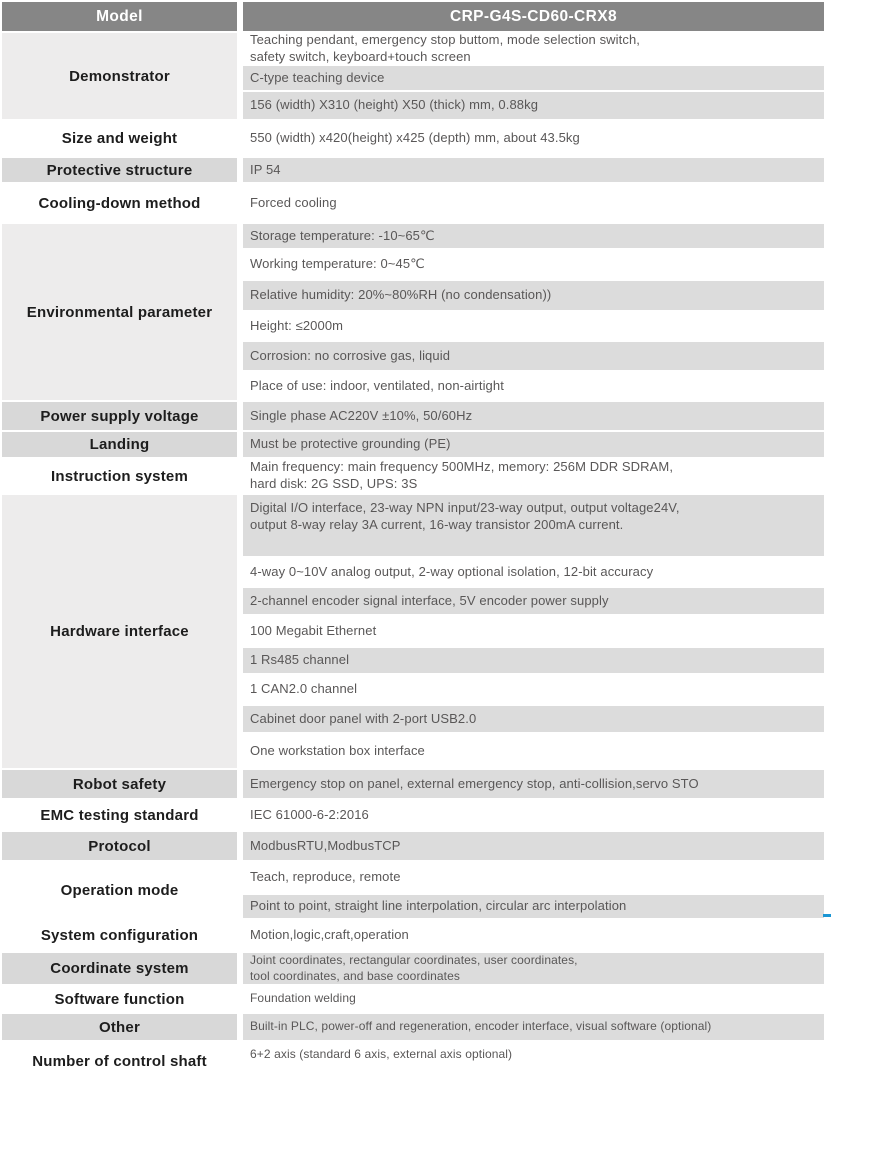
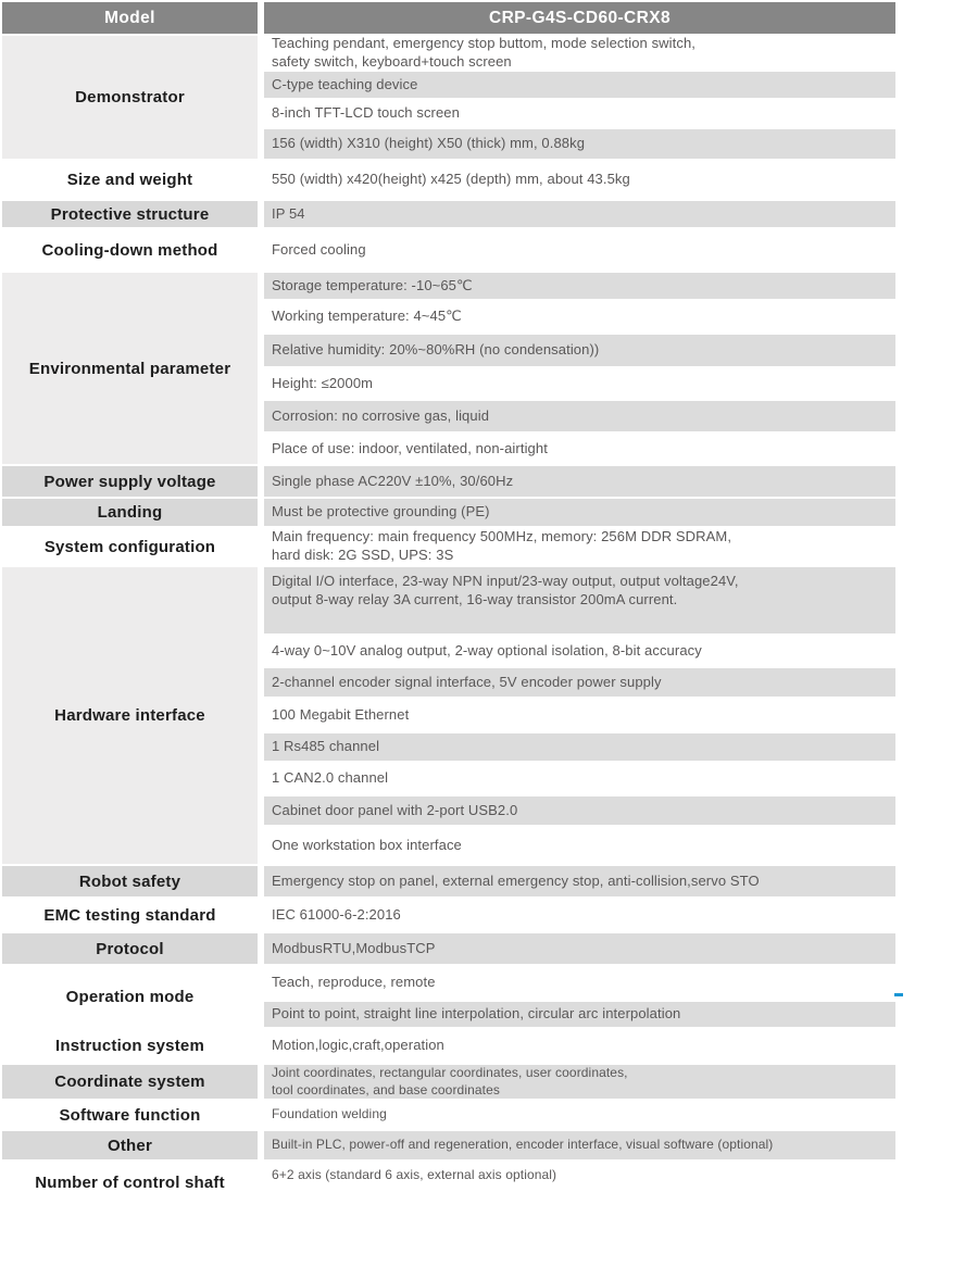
  Model
  CRP-G4S-CD60-CRX8
  Demonstrator
  Teaching pendant, emergency stop buttom, mode selection switch,
  safety switch, keyboard+touch screen
  C-type teaching device
+ 8-inch TFT-LCD touch screen
  156 (width) X310 (height) X50 (thick) mm, 0.88kg
  Size and weight
  550 (width) x420(height) x425 (depth) mm, about 43.5kg
  Protective structure
  IP 54
  Cooling-down method
  Forced cooling
  Environmental parameter
  Storage temperature: -10~65℃
- Working temperature: 0~45℃
+ Working temperature: 4~45℃
  Relative humidity: 20%~80%RH (no condensation))
  Height: ≤2000m
  Corrosion: no corrosive gas, liquid
  Place of use: indoor, ventilated, non-airtight
  Power supply voltage
- Single phase AC220V ±10%, 50/60Hz
+ Single phase AC220V ±10%, 30/60Hz
  Landing
  Must be protective grounding (PE)
- Instruction system
+ System configuration
  Main frequency: main frequency 500MHz, memory: 256M DDR SDRAM,
  hard disk: 2G SSD, UPS: 3S
  Hardware interface
  Digital I/O interface, 23-way NPN input/23-way output, output voltage24V,
  output 8-way relay 3A current, 16-way transistor 200mA current.
- 4-way 0~10V analog output, 2-way optional isolation, 12-bit accuracy
+ 4-way 0~10V analog output, 2-way optional isolation, 8-bit accuracy
  2-channel encoder signal interface, 5V encoder power supply
  100 Megabit Ethernet
  1 Rs485 channel
  1 CAN2.0 channel
  Cabinet door panel with 2-port USB2.0
  One workstation box interface
  Robot safety
  Emergency stop on panel, external emergency stop, anti-collision,servo STO
  EMC testing standard
  IEC 61000-6-2:2016
  Protocol
  ModbusRTU,ModbusTCP
  Operation mode
  Teach, reproduce, remote
  Point to point, straight line interpolation, circular arc interpolation
- System configuration
+ Instruction system
  Motion,logic,craft,operation
  Coordinate system
  Joint coordinates, rectangular coordinates, user coordinates,
  tool coordinates, and base coordinates
  Software function
  Foundation welding
  Other
  Built-in PLC, power-off and regeneration, encoder interface, visual software (optional)
  Number of control shaft
  6+2 axis (standard 6 axis, external axis optional)
